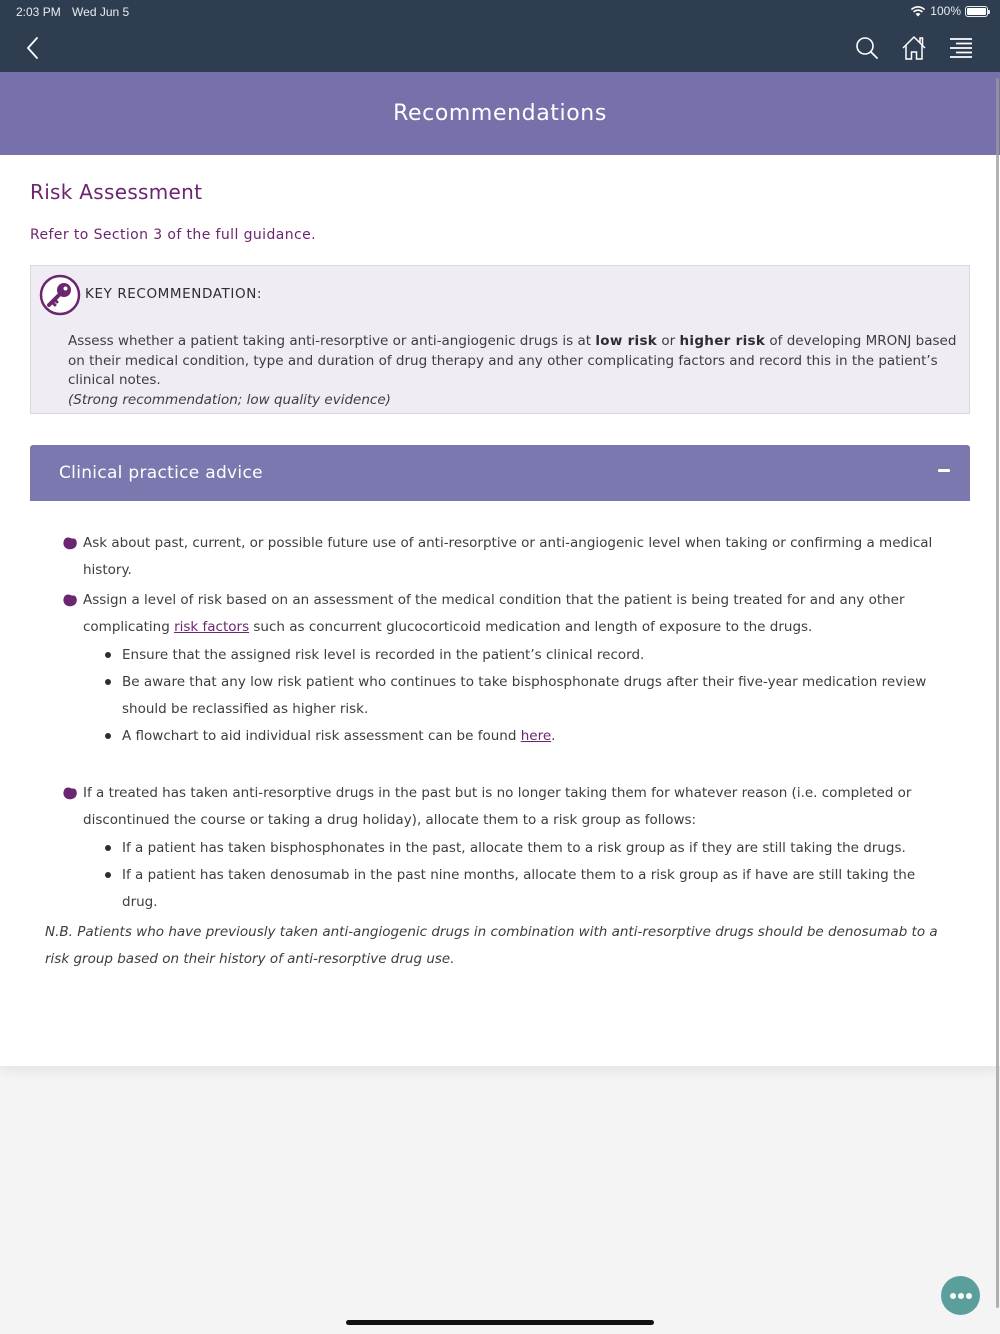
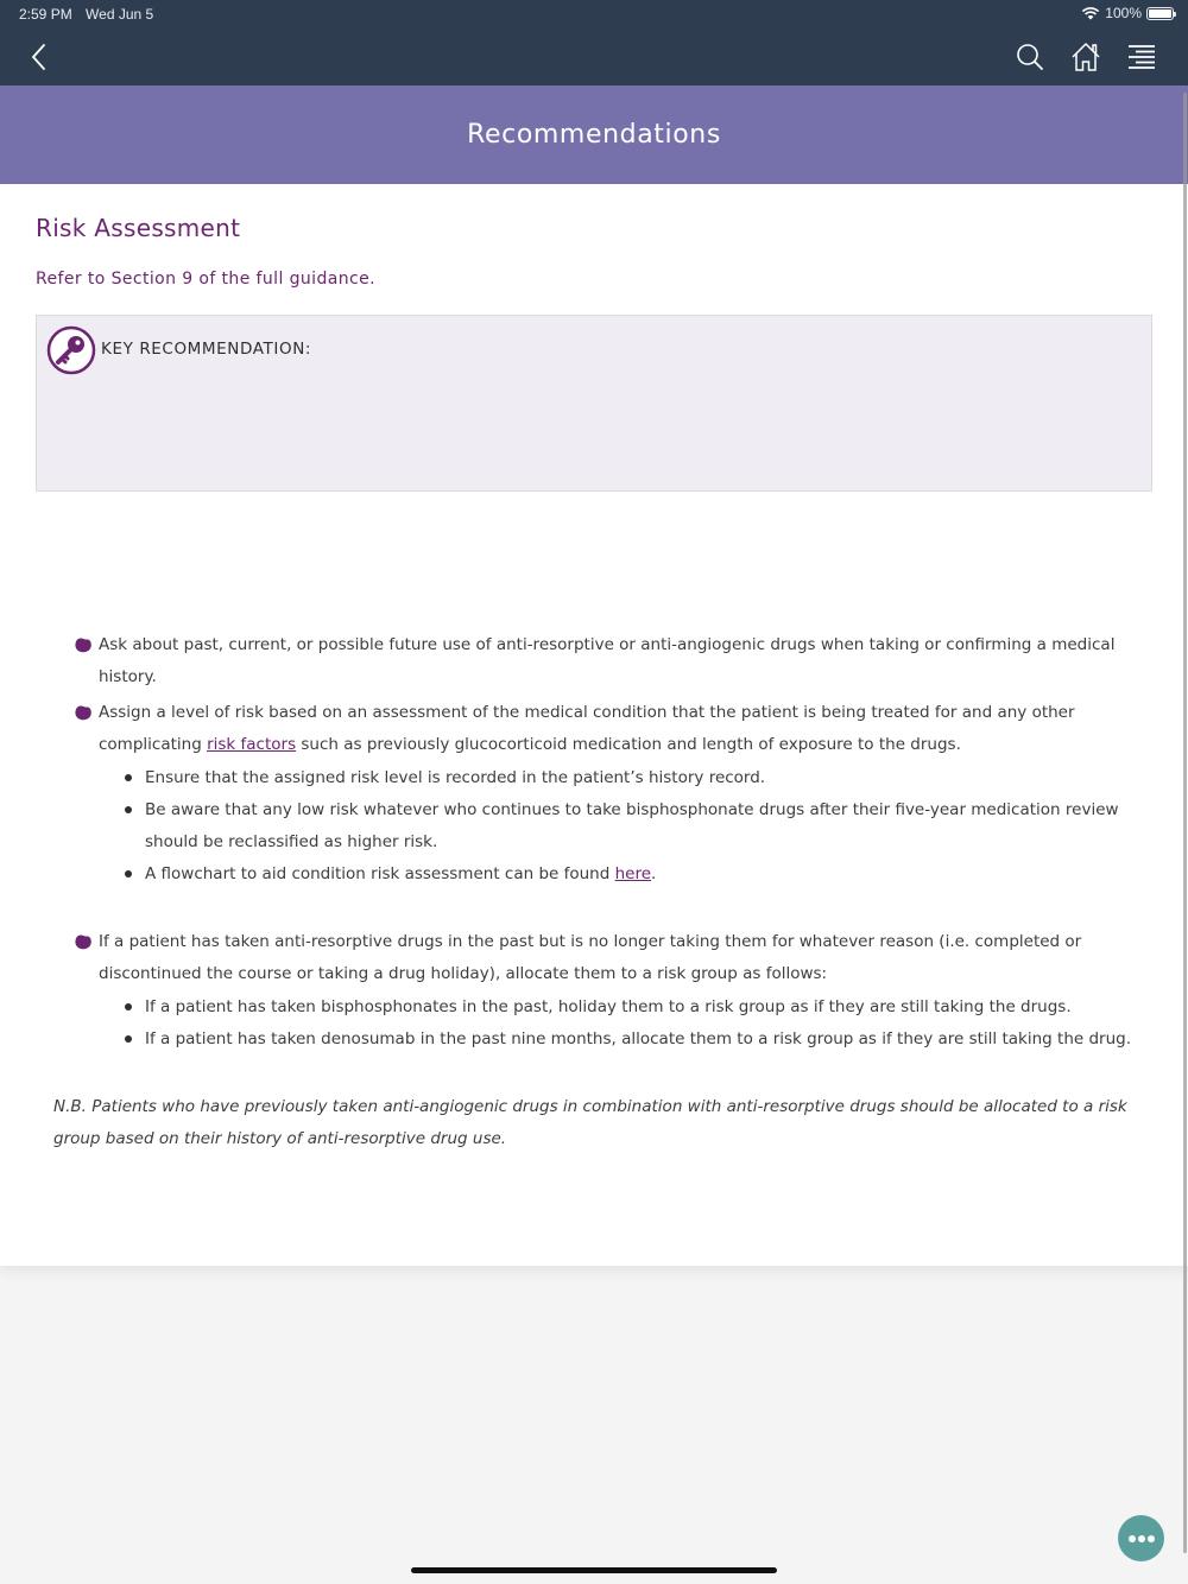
- 2:03 PM Wed Jun 5
+ 2:59 PM Wed Jun 5
  100%
  Recommendations
  Risk Assessment
- Refer to Section 3 of the full guidance.
+ Refer to Section 9 of the full guidance.
  KEY RECOMMENDATION:
- Assess whether a patient taking anti-resorptive or anti-angiogenic drugs is at low risk or higher risk of developing MRONJ based on their medical condition, type and duration of drug therapy and any other complicating factors and record this in the patient’s clinical notes.
- (Strong recommendation; low quality evidence)
- Clinical practice advice
- Ask about past, current, or possible future use of anti-resorptive or anti-angiogenic level when taking or confirming a medical history.
+ Ask about past, current, or possible future use of anti-resorptive or anti-angiogenic drugs when taking or confirming a medical history.
- Assign a level of risk based on an assessment of the medical condition that the patient is being treated for and any other complicating risk factors such as concurrent glucocorticoid medication and length of exposure to the drugs.
+ Assign a level of risk based on an assessment of the medical condition that the patient is being treated for and any other complicating risk factors such as previously glucocorticoid medication and length of exposure to the drugs.
- Ensure that the assigned risk level is recorded in the patient’s clinical record.
+ Ensure that the assigned risk level is recorded in the patient’s history record.
- Be aware that any low risk patient who continues to take bisphosphonate drugs after their five-year medication review should be reclassified as higher risk.
+ Be aware that any low risk whatever who continues to take bisphosphonate drugs after their five-year medication review should be reclassified as higher risk.
- A flowchart to aid individual risk assessment can be found here.
+ A flowchart to aid condition risk assessment can be found here.
- If a treated has taken anti-resorptive drugs in the past but is no longer taking them for whatever reason (i.e. completed or discontinued the course or taking a drug holiday), allocate them to a risk group as follows:
+ If a patient has taken anti-resorptive drugs in the past but is no longer taking them for whatever reason (i.e. completed or discontinued the course or taking a drug holiday), allocate them to a risk group as follows:
- If a patient has taken bisphosphonates in the past, allocate them to a risk group as if they are still taking the drugs.
+ If a patient has taken bisphosphonates in the past, holiday them to a risk group as if they are still taking the drugs.
- If a patient has taken denosumab in the past nine months, allocate them to a risk group as if have are still taking the drug.
+ If a patient has taken denosumab in the past nine months, allocate them to a risk group as if they are still taking the drug.
- N.B. Patients who have previously taken anti-angiogenic drugs in combination with anti-resorptive drugs should be denosumab to a risk group based on their history of anti-resorptive drug use.
+ N.B. Patients who have previously taken anti-angiogenic drugs in combination with anti-resorptive drugs should be allocated to a risk group based on their history of anti-resorptive drug use.
